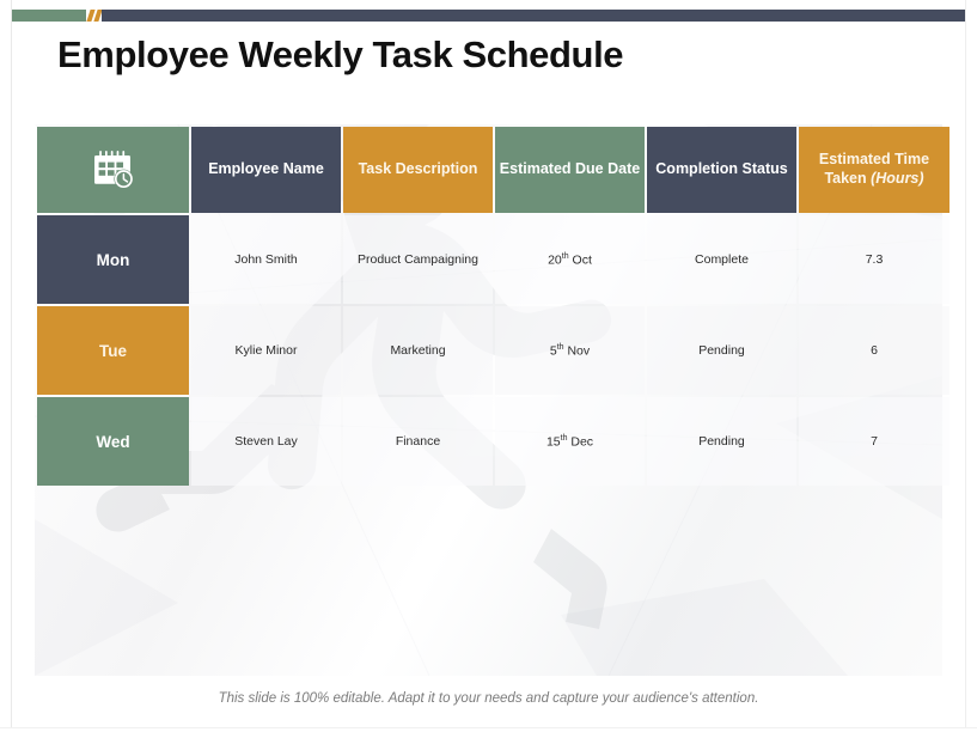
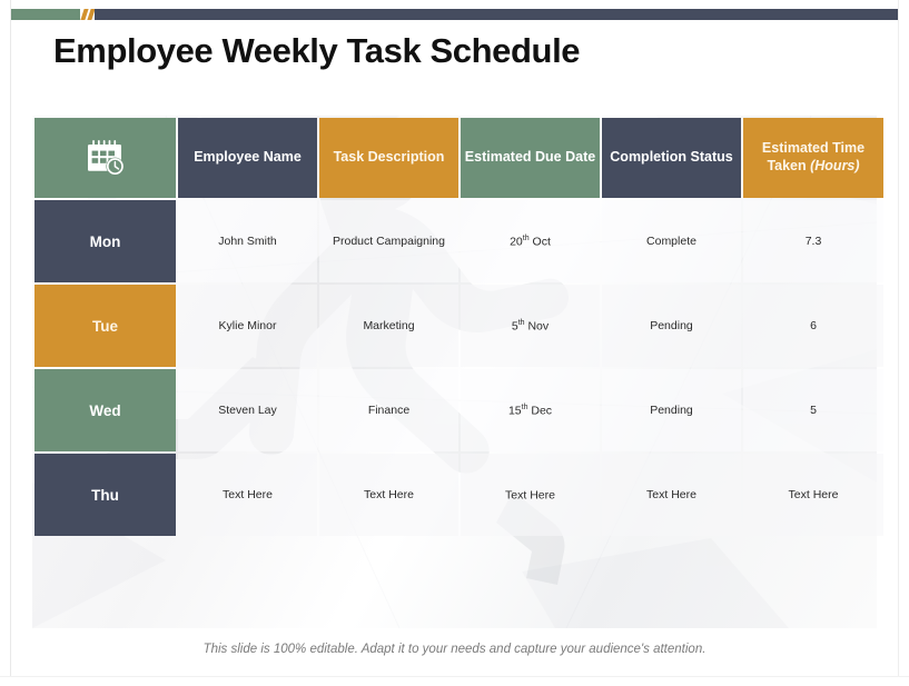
  Employee Weekly Task Schedule
  	Employee Name	Task Description	Estimated Due Date	Completion Status	Estimated Time Taken (Hours)
  Mon	John Smith	Product Campaigning	20 Oct	Complete	7.3
  Tue	Kylie Minor	Marketing	5 Nov	Pending	6
- Wed	Steven Lay	Finance	15 Dec	Pending	7
+ Wed	Steven Lay	Finance	15 Dec	Pending	5
+ Thu	Text Here	Text Here	Text Here	Text Here	Text Here
  This slide is 100% editable. Adapt it to your needs and capture your audience's attention.
